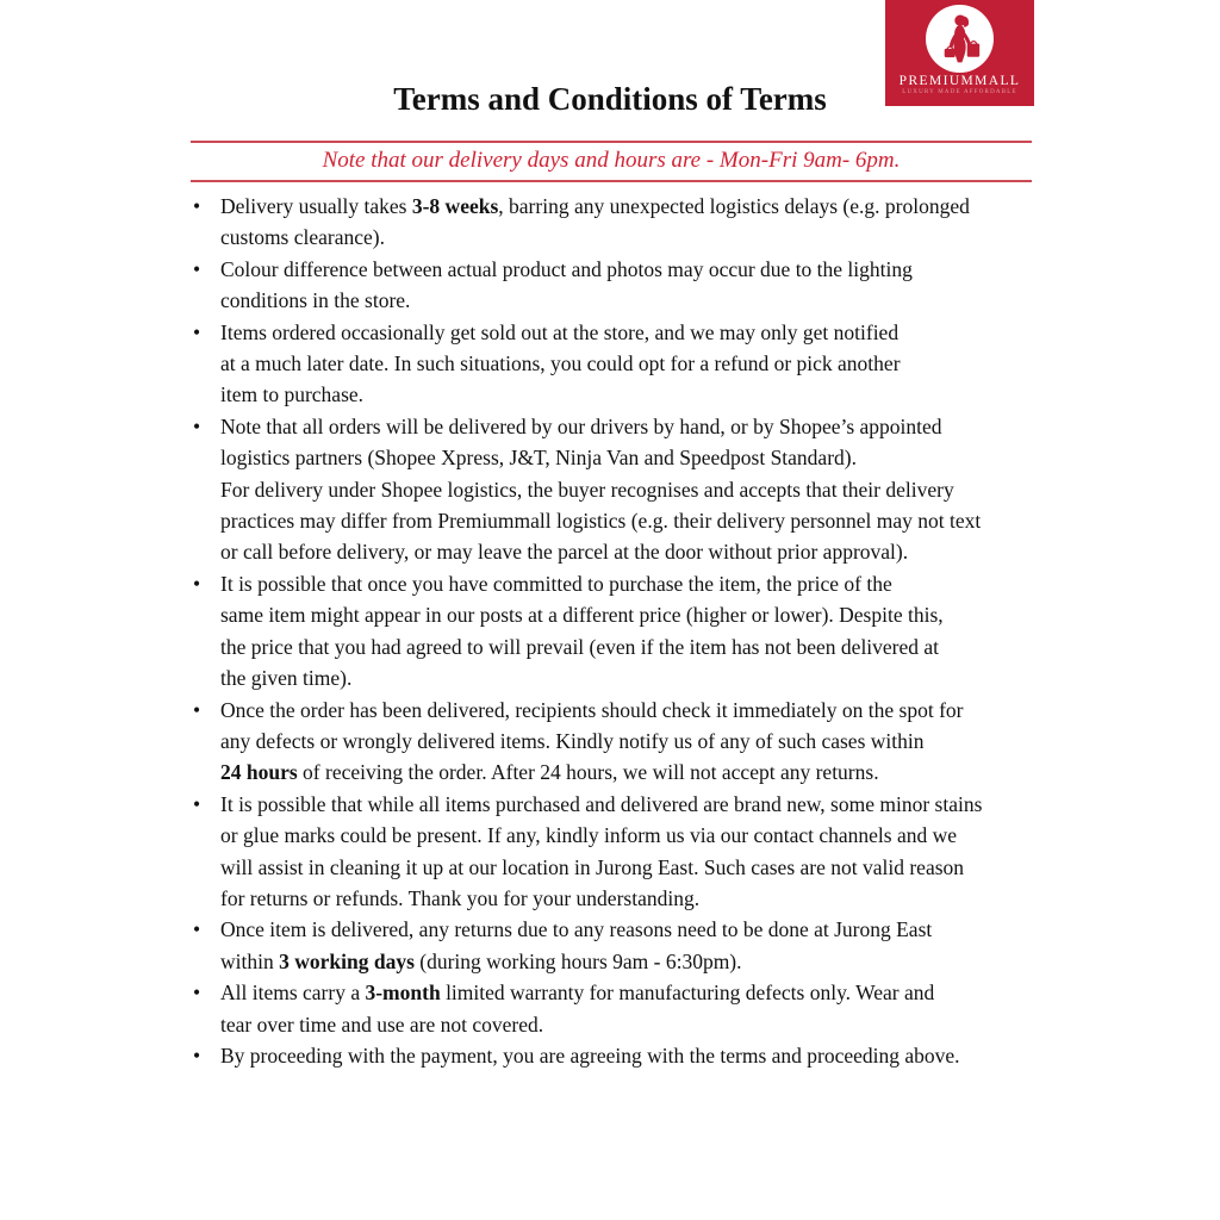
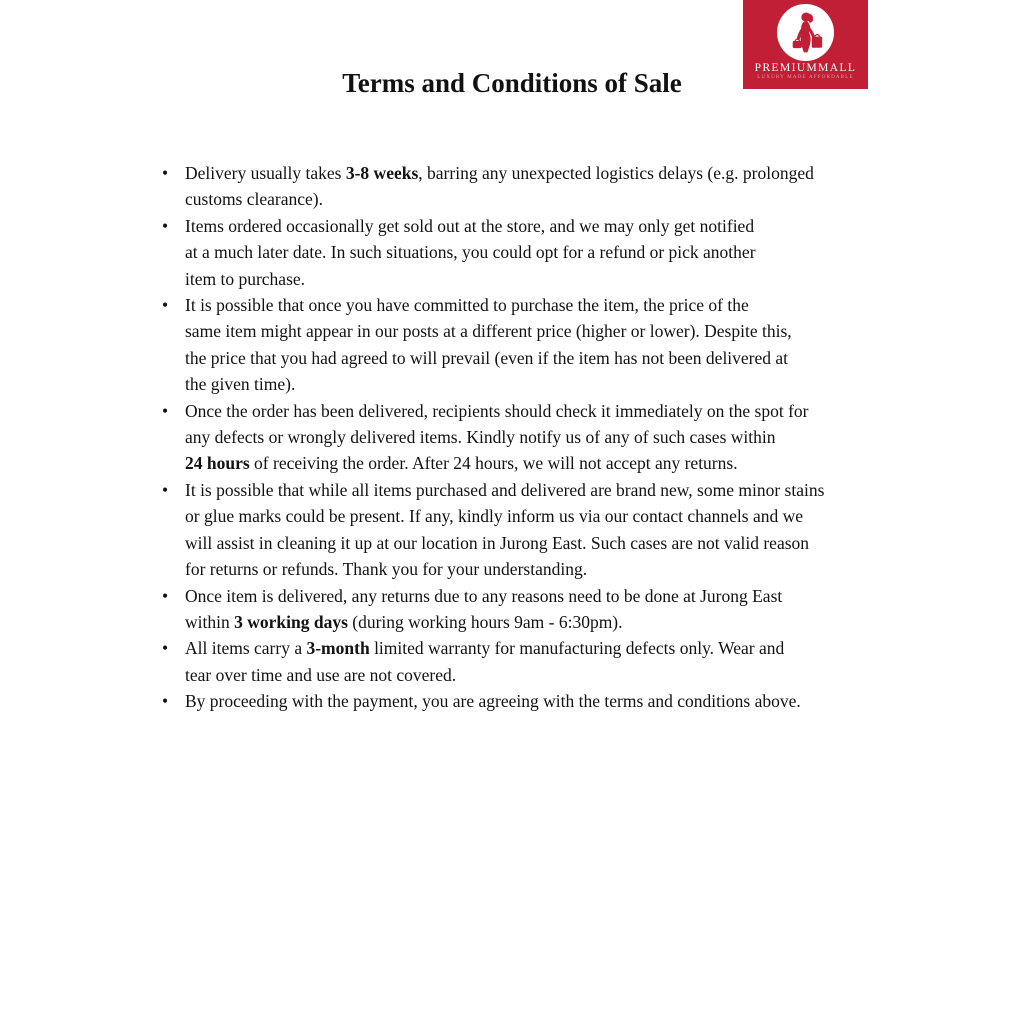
  PREMIUMMALL
- Terms and Conditions of Terms
+ Terms and Conditions of Sale
- Note that our delivery days and hours are - Mon-Fri 9am- 6pm.
  Delivery usually takes 3-8 weeks, barring any unexpected logistics delays (e.g. prolonged
  customs clearance).
- Colour difference between actual product and photos may occur due to the lighting
- conditions in the store.
  Items ordered occasionally get sold out at the store, and we may only get notified
  at a much later date. In such situations, you could opt for a refund or pick another
  item to purchase.
- Note that all orders will be delivered by our drivers by hand, or by Shopee’s appointed
- logistics partners (Shopee Xpress, J&T, Ninja Van and Speedpost Standard).
- For delivery under Shopee logistics, the buyer recognises and accepts that their delivery
- practices may differ from Premiummall logistics (e.g. their delivery personnel may not text
- or call before delivery, or may leave the parcel at the door without prior approval).
  It is possible that once you have committed to purchase the item, the price of the
  same item might appear in our posts at a different price (higher or lower). Despite this,
  the price that you had agreed to will prevail (even if the item has not been delivered at
  the given time).
  Once the order has been delivered, recipients should check it immediately on the spot for
  any defects or wrongly delivered items. Kindly notify us of any of such cases within
  24 hours of receiving the order. After 24 hours, we will not accept any returns.
  It is possible that while all items purchased and delivered are brand new, some minor stains
  or glue marks could be present. If any, kindly inform us via our contact channels and we
  will assist in cleaning it up at our location in Jurong East. Such cases are not valid reason
  for returns or refunds. Thank you for your understanding.
  Once item is delivered, any returns due to any reasons need to be done at Jurong East
  within 3 working days (during working hours 9am - 6:30pm).
  All items carry a 3-month limited warranty for manufacturing defects only. Wear and
  tear over time and use are not covered.
- By proceeding with the payment, you are agreeing with the terms and proceeding above.
+ By proceeding with the payment, you are agreeing with the terms and conditions above.
